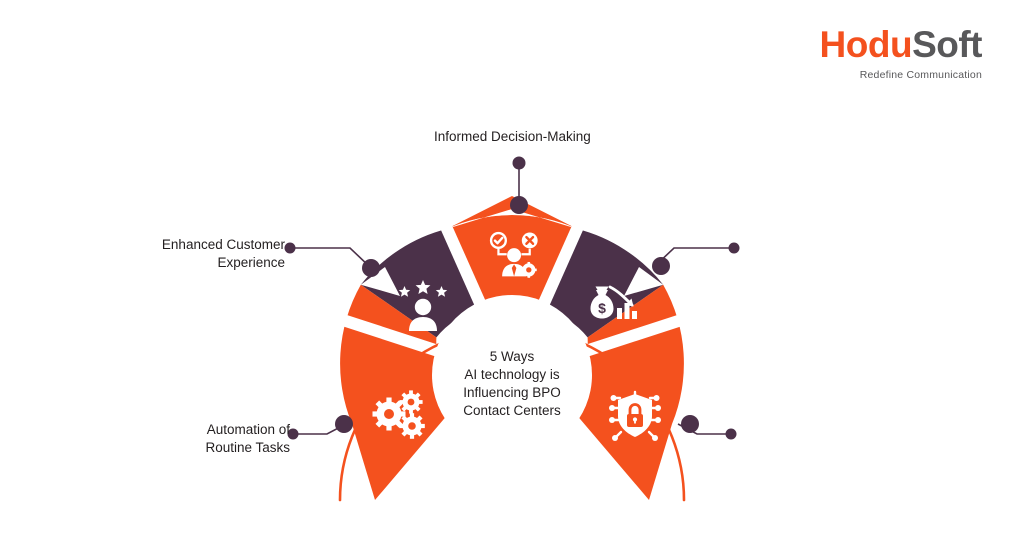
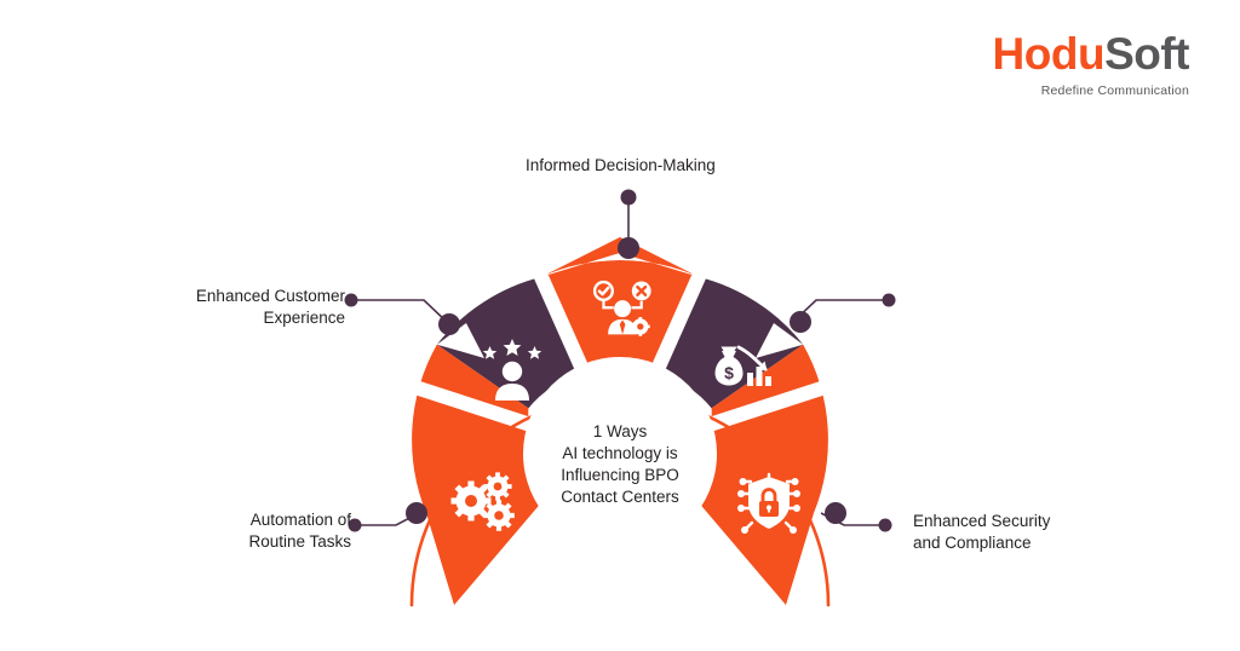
  HoduSoft
  Redefine Communication
  $
- 5 Ways
+ 1 Ways
  AI technology is
  Influencing BPO
  Contact Centers
  Informed Decision-Making
  Enhanced Customer
  Experience
  Automation of
  Routine Tasks
+ Enhanced Security
+ and Compliance
